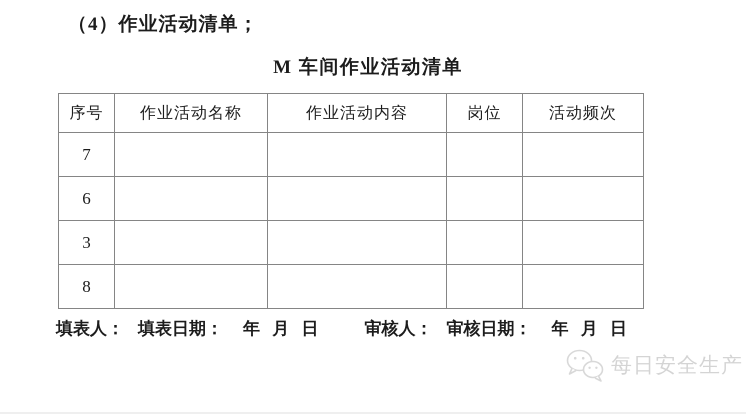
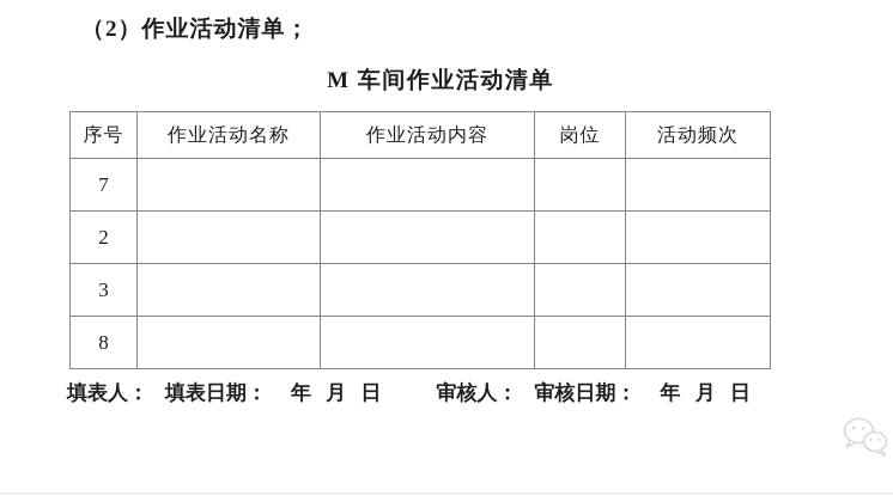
- （4）作业活动清单；
+ （2）作业活动清单；
  M 车间作业活动清单
  序号	作业活动名称	作业活动内容	岗位	活动频次
  7
- 6
+ 2
  3
  8
  填表人：
  填表日期：
  年 月 日
  审核人：
  审核日期：
  年 月 日
- 每日安全生产
